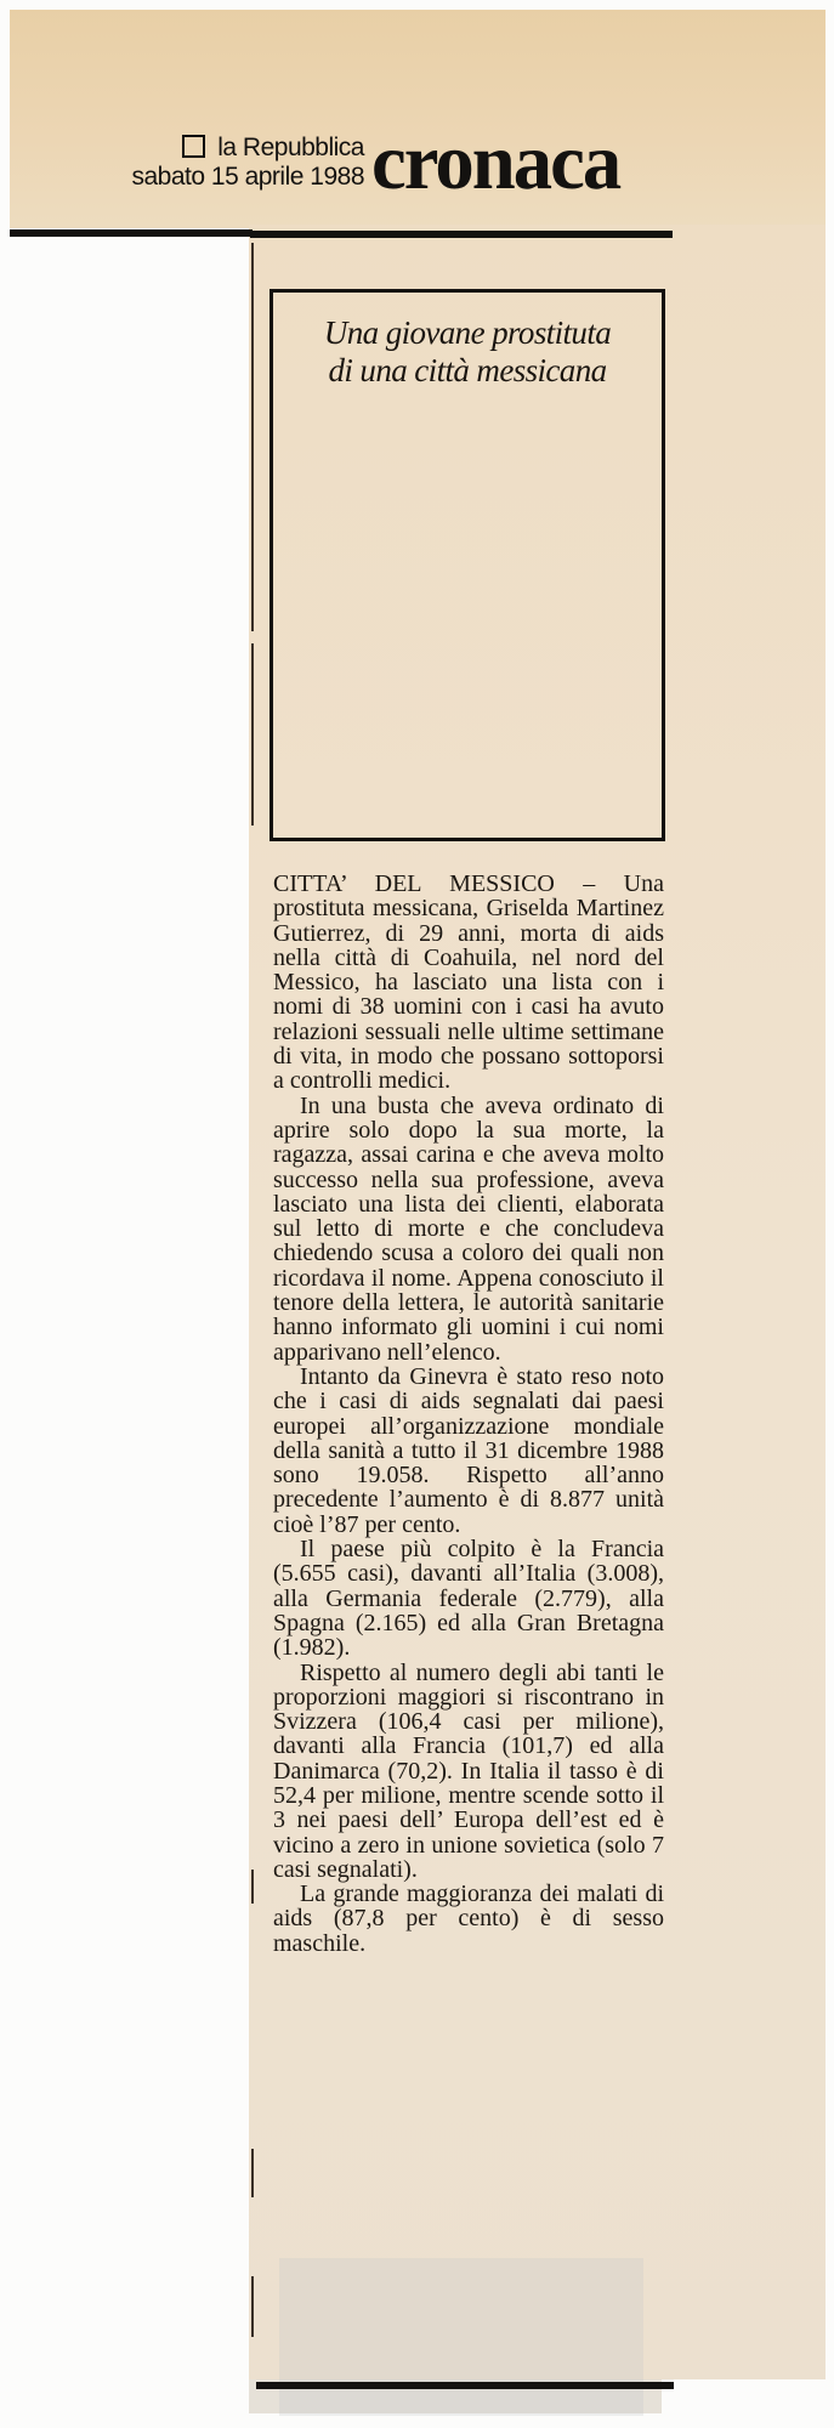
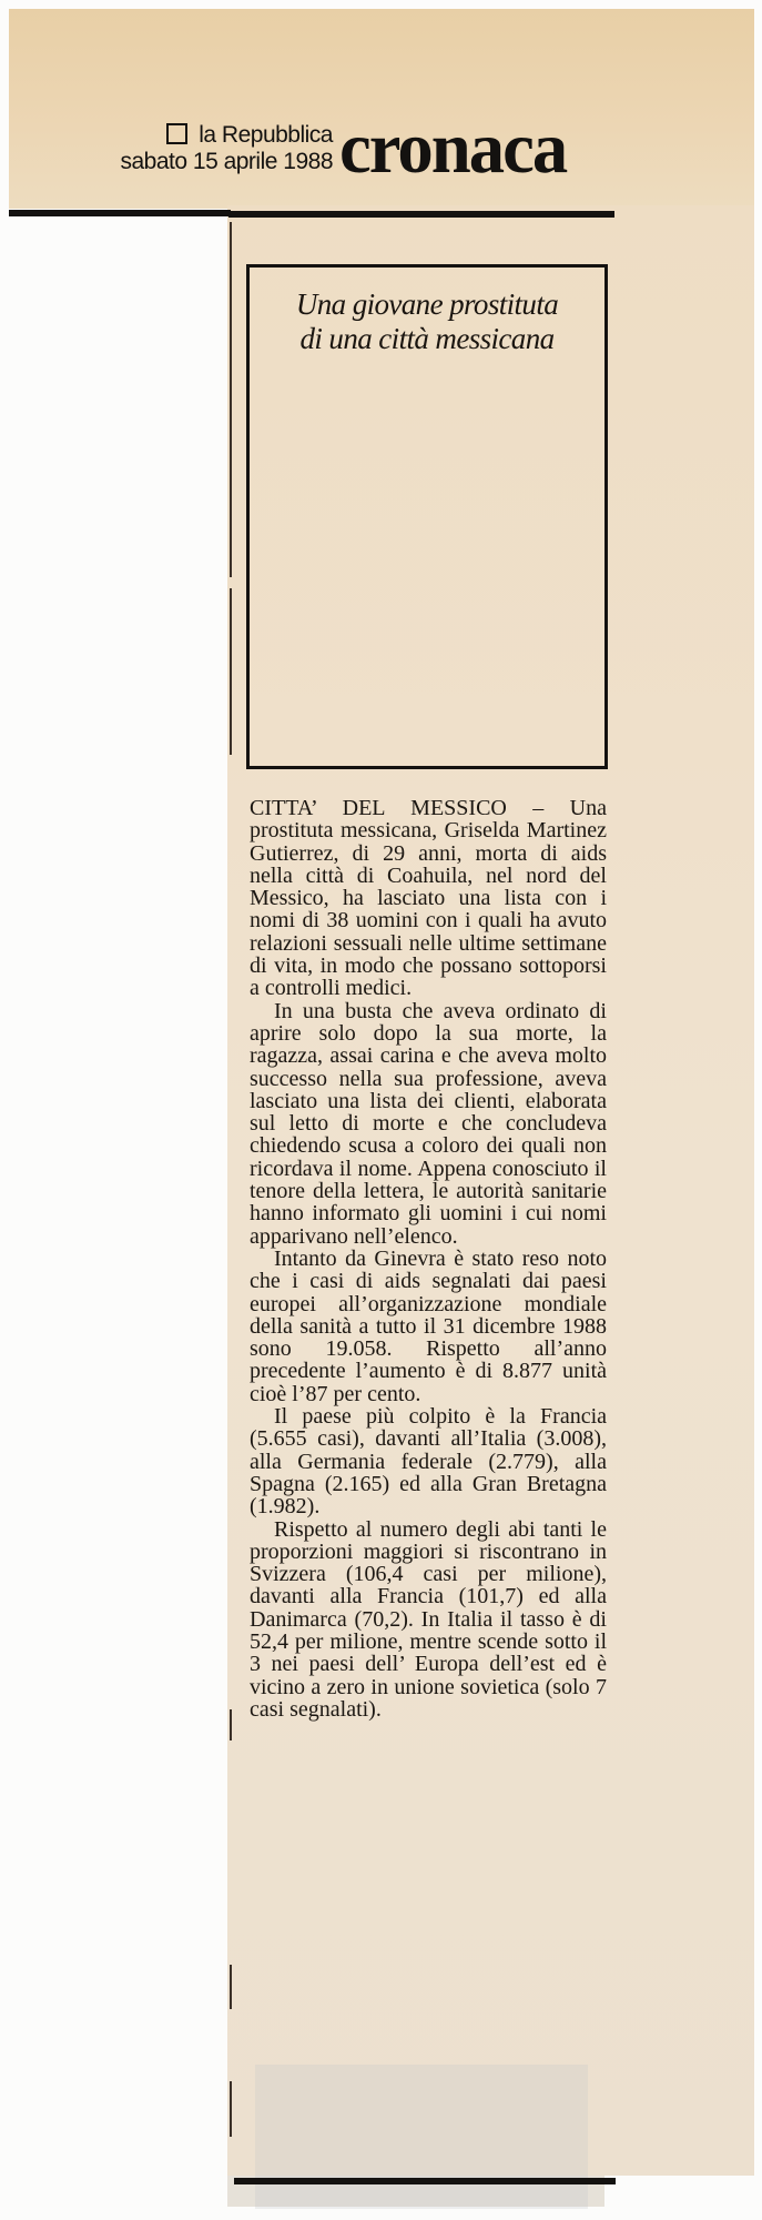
  la Repubblica
  sabato 15 aprile 1988
  cronaca
  Una giovane prostituta
  di una città messicana
- CITTA’ DEL MESSICO – Una prostituta messicana, Griselda Martinez Gutierrez, di 29 anni, morta di aids nella città di Coahuila, nel nord del Messico, ha lasciato una lista con i nomi di 38 uomini con i casi ha avuto relazioni sessuali nelle ultime settimane di vita, in modo che possano sottoporsi a controlli medici.
+ CITTA’ DEL MESSICO – Una prostituta messicana, Griselda Martinez Gutierrez, di 29 anni, morta di aids nella città di Coahuila, nel nord del Messico, ha lasciato una lista con i nomi di 38 uomini con i quali ha avuto relazioni sessuali nelle ultime settimane di vita, in modo che possano sottoporsi a controlli medici.
  In una busta che aveva ordinato di aprire solo dopo la sua morte, la ragazza, assai carina e che aveva molto successo nella sua professione, aveva lasciato una lista dei clienti, elaborata sul letto di morte e che concludeva chiedendo scusa a coloro dei quali non ricordava il nome. Appena conosciuto il tenore della lettera, le autorità sanitarie hanno informato gli uomini i cui nomi apparivano nell’elenco.
  Intanto da Ginevra è stato reso noto che i casi di aids segnalati dai paesi europei all’organizzazione mondiale della sanità a tutto il 31 dicembre 1988 sono 19.058. Rispetto all’anno precedente l’aumento è di 8.877 unità cioè l’87 per cento.
  Il paese più colpito è la Francia (5.655 casi), davanti all’Italia (3.008), alla Germania federale (2.779), alla Spagna (2.165) ed alla Gran Bretagna (1.982).
  Rispetto al numero degli abi tanti le proporzioni maggiori si riscontrano in Svizzera (106,4 casi per milione), davanti alla Francia (101,7) ed alla Danimarca (70,2). In Italia il tasso è di 52,4 per milione, mentre scende sotto il 3 nei paesi dell’ Europa dell’est ed è vicino a zero in unione sovietica (solo 7 casi segnalati).
- La grande maggioranza dei malati di aids (87,8 per cento) è di sesso maschile.
